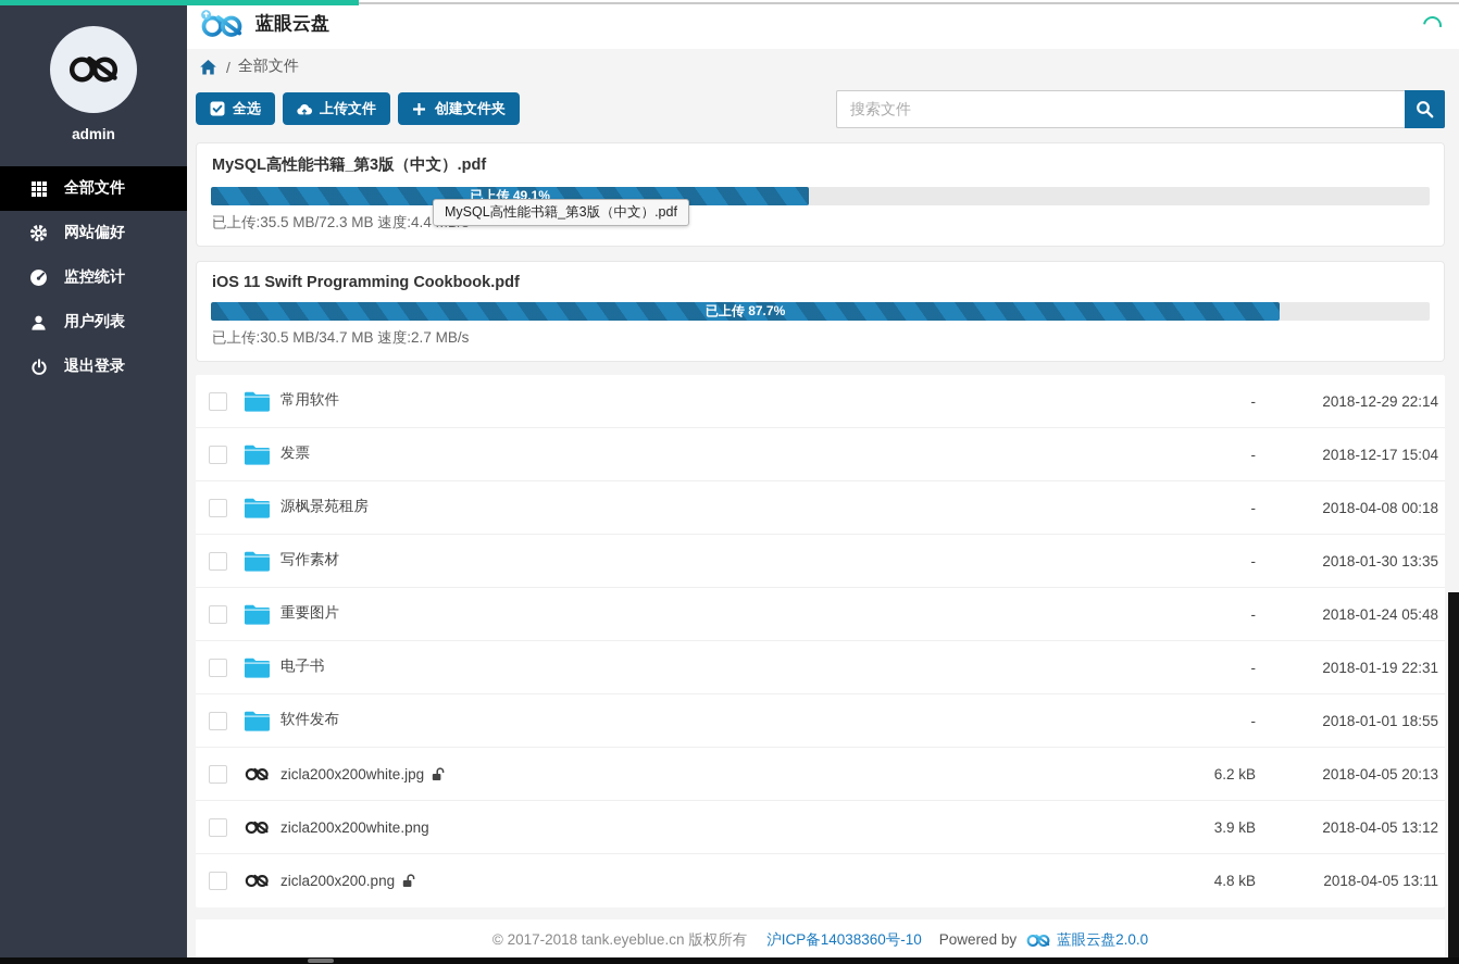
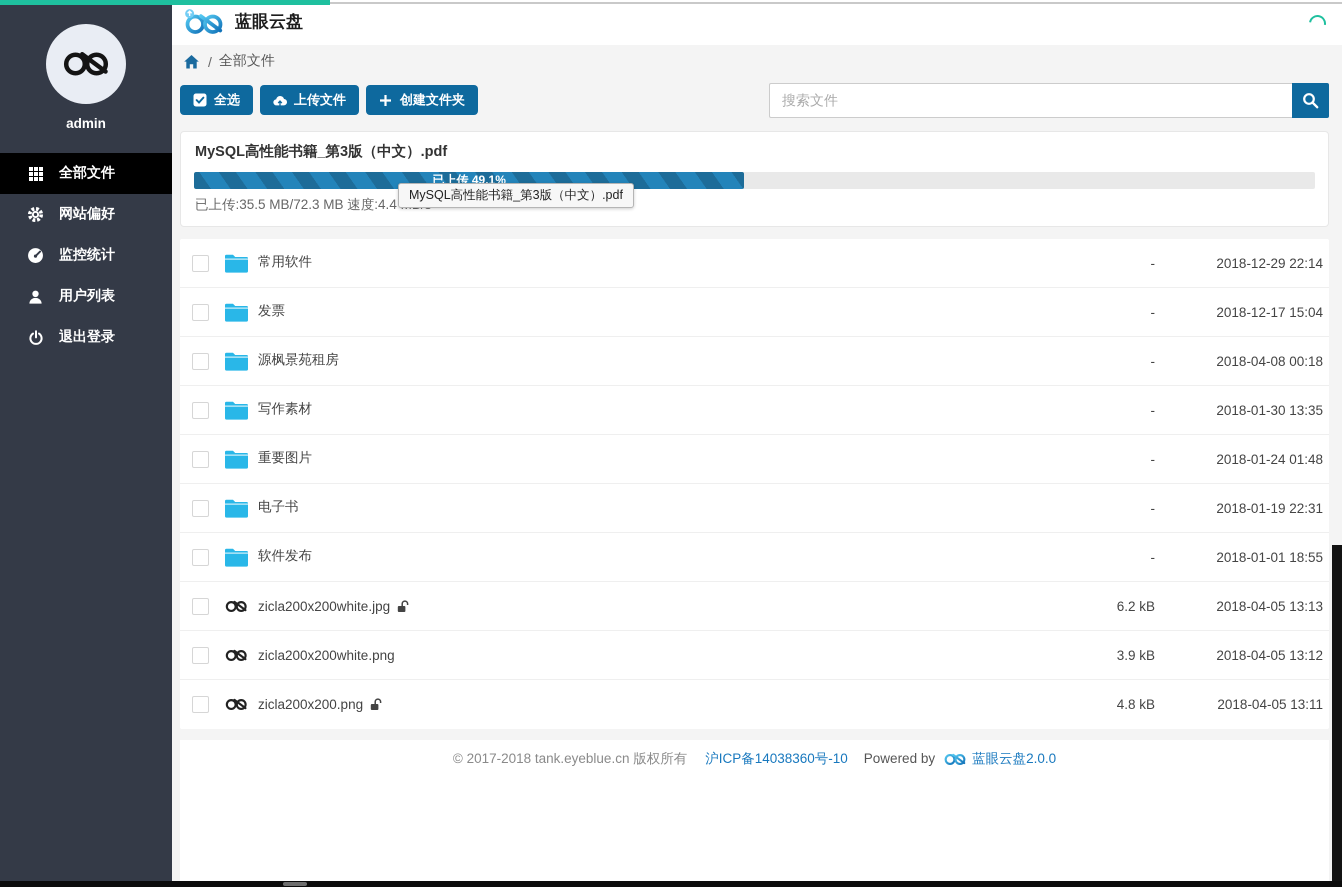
  admin
  全部文件
  网站偏好
  监控统计
  用户列表
  退出登录
  蓝眼云盘
  /
  全部文件
  全选
  上传文件
  创建文件夹
  搜索文件
  MySQL高性能书籍_第3版（中文）.pdf
  已上传 49.1%
  已上传:35.5 MB/72.3 MB 速度:4.4
  MySQL高性能书籍_第3版（中文）.pdf
- iOS 11 Swift Programming Cookbook.pdf
- 已上传 87.7%
- 已上传:30.5 MB/34.7 MB 速度:2.7 MB/s
  常用软件
  -
  2018-12-29 22:14
  发票
  -
  2018-12-17 15:04
  源枫景苑租房
  -
  2018-04-08 00:18
  写作素材
  -
  2018-01-30 13:35
  重要图片
  -
- 2018-01-24 05:48
+ 2018-01-24 01:48
  电子书
  -
  2018-01-19 22:31
  软件发布
  -
  2018-01-01 18:55
  zicla200x200white.jpg
  6.2 kB
- 2018-04-05 20:13
+ 2018-04-05 13:13
  zicla200x200white.png
  3.9 kB
  2018-04-05 13:12
  zicla200x200.png
  4.8 kB
  2018-04-05 13:11
  © 2017-2018 tank.eyeblue.cn 版权所有
  沪ICP备14038360号-10
  Powered by
  蓝眼云盘2.0.0
